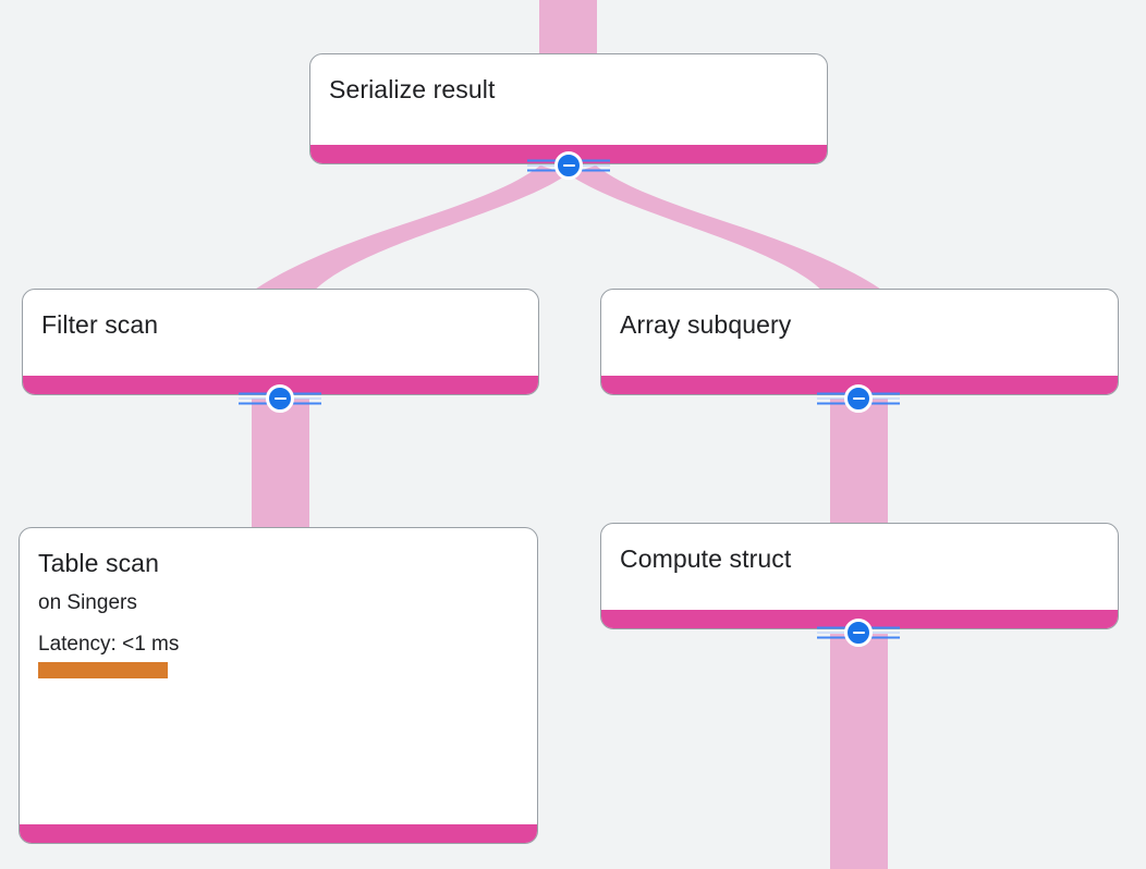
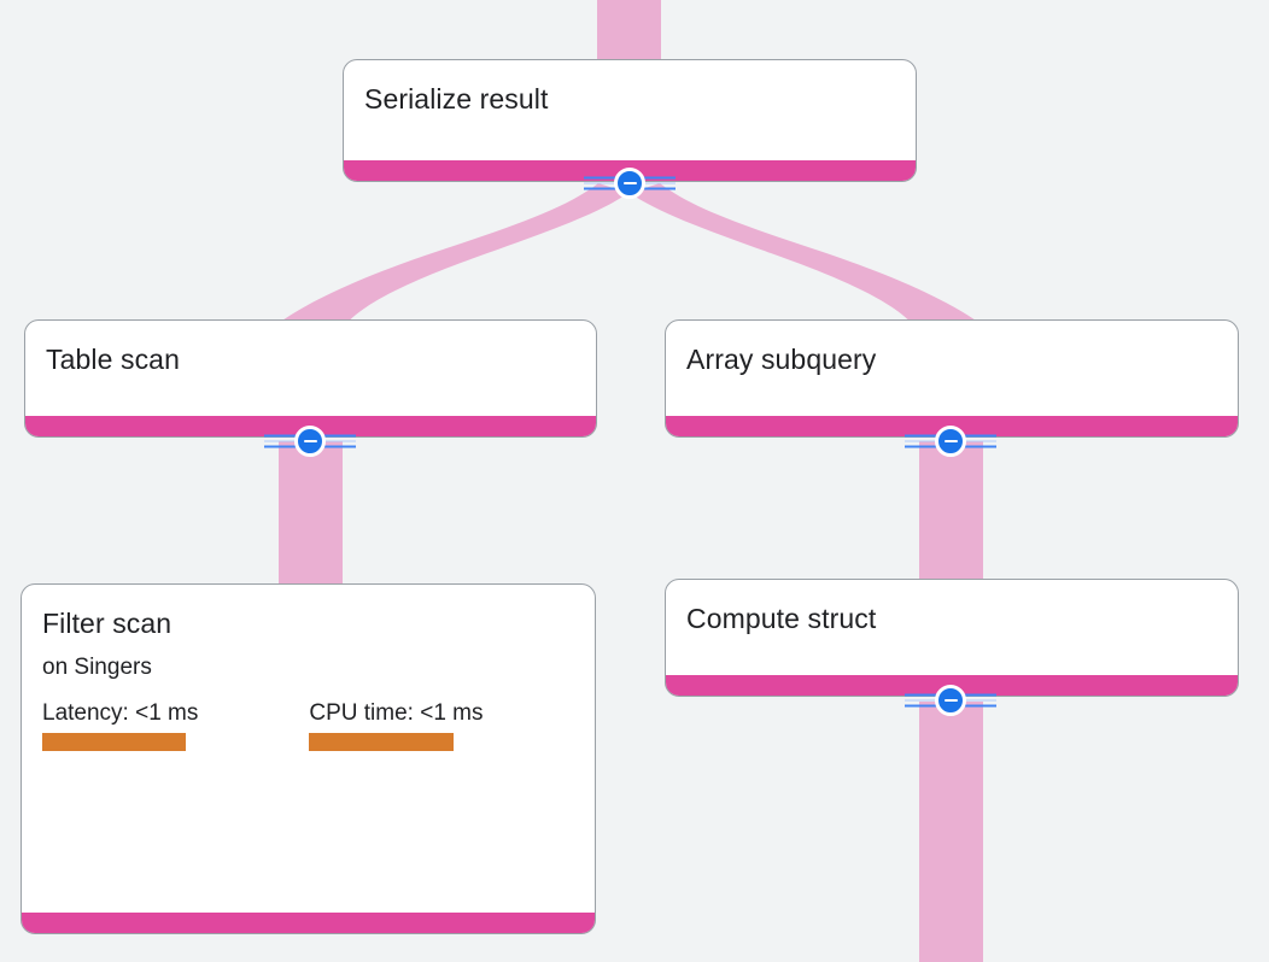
  Serialize result
- Filter scan
+ Table scan
  Array subquery
- Table scan
+ Filter scan
  on Singers
  Latency: <1 ms
+ CPU time: <1 ms
  Compute struct
